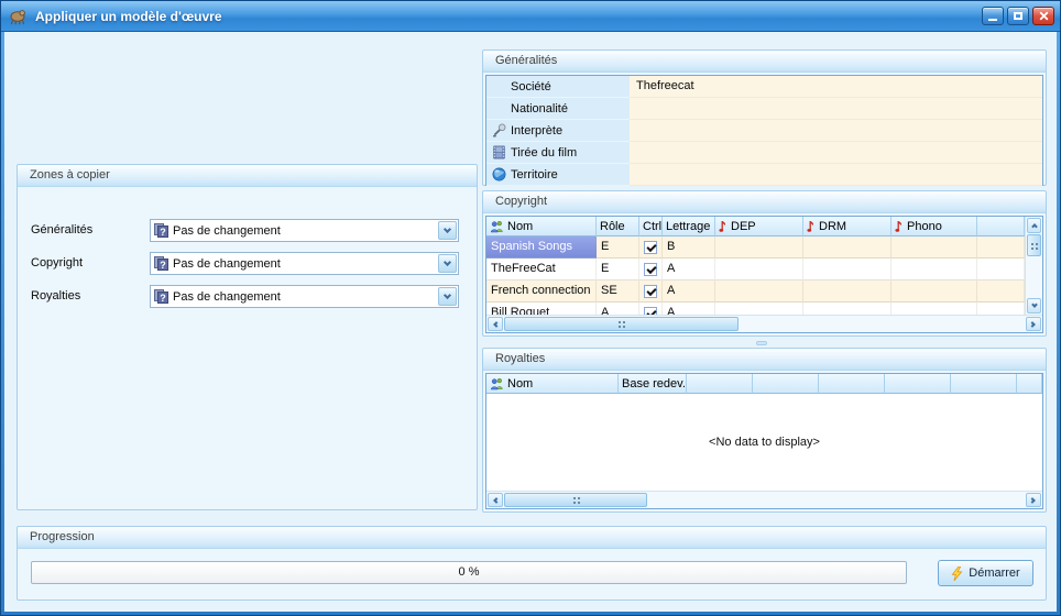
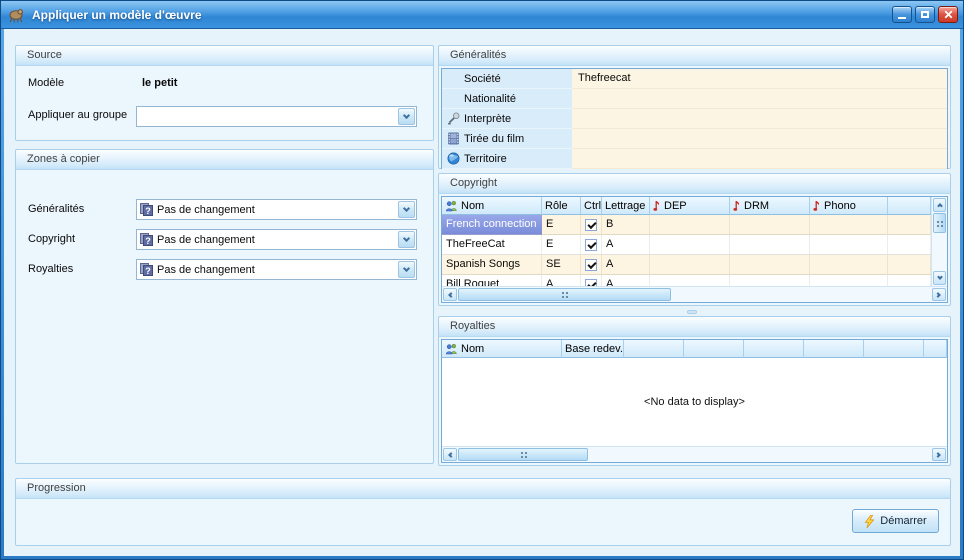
  Appliquer un modèle d'œuvre
+ Source
+ Modèle
+ le petit
+ Appliquer au groupe
  Zones à copier
  Généralités
  ?
  Pas de changement
  Copyright
  ?
  Pas de changement
  Royalties
  ?
  Pas de changement
  Généralités
  Société
  Thefreecat
  Nationalité
  Interprète
  Tirée du film
  Territoire
  Copyright
  Nom
  Rôle
  Ctrl
  Lettrage
  DEP
  DRM
  Phono
- Spanish Songs
+ French connection
  E
  B
  TheFreeCat
  E
  A
- French connection
+ Spanish Songs
  SE
  A
  Bill Roquet
  A
  A
  Royalties
  Nom
  Base redev.
  <No data to display>
  Progression
- 0 %
  Démarrer
